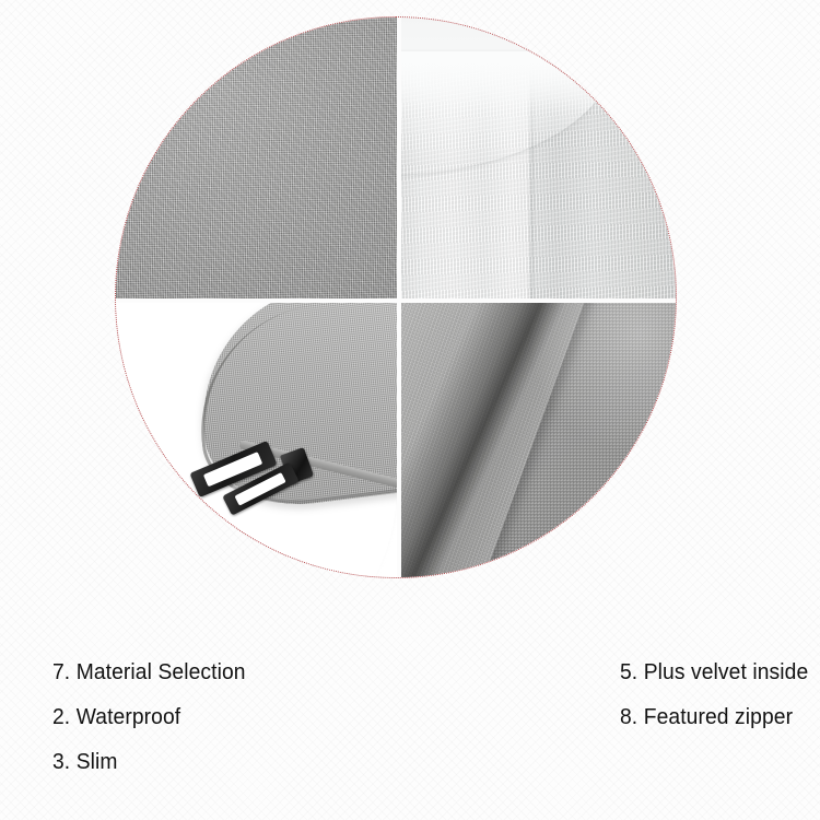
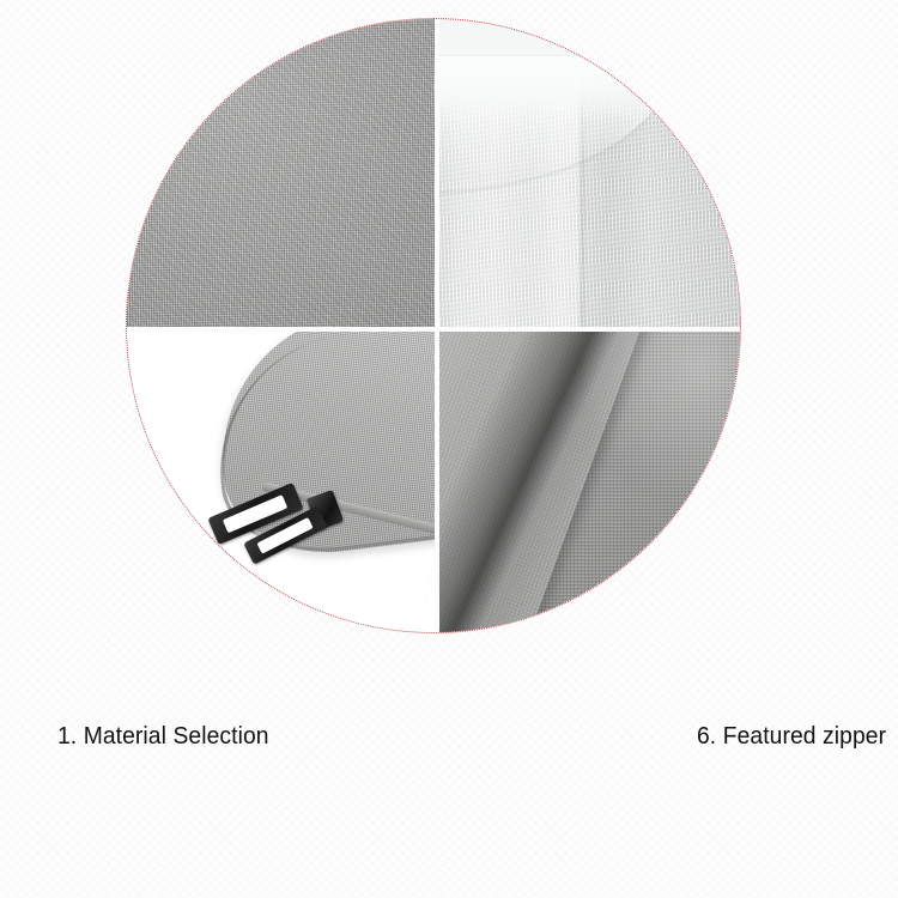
- 7. Material Selection
+ 1. Material Selection
- 2. Waterproof
- 3. Slim
- 5. Plus velvet inside
- 8. Featured zipper
+ 6. Featured zipper
